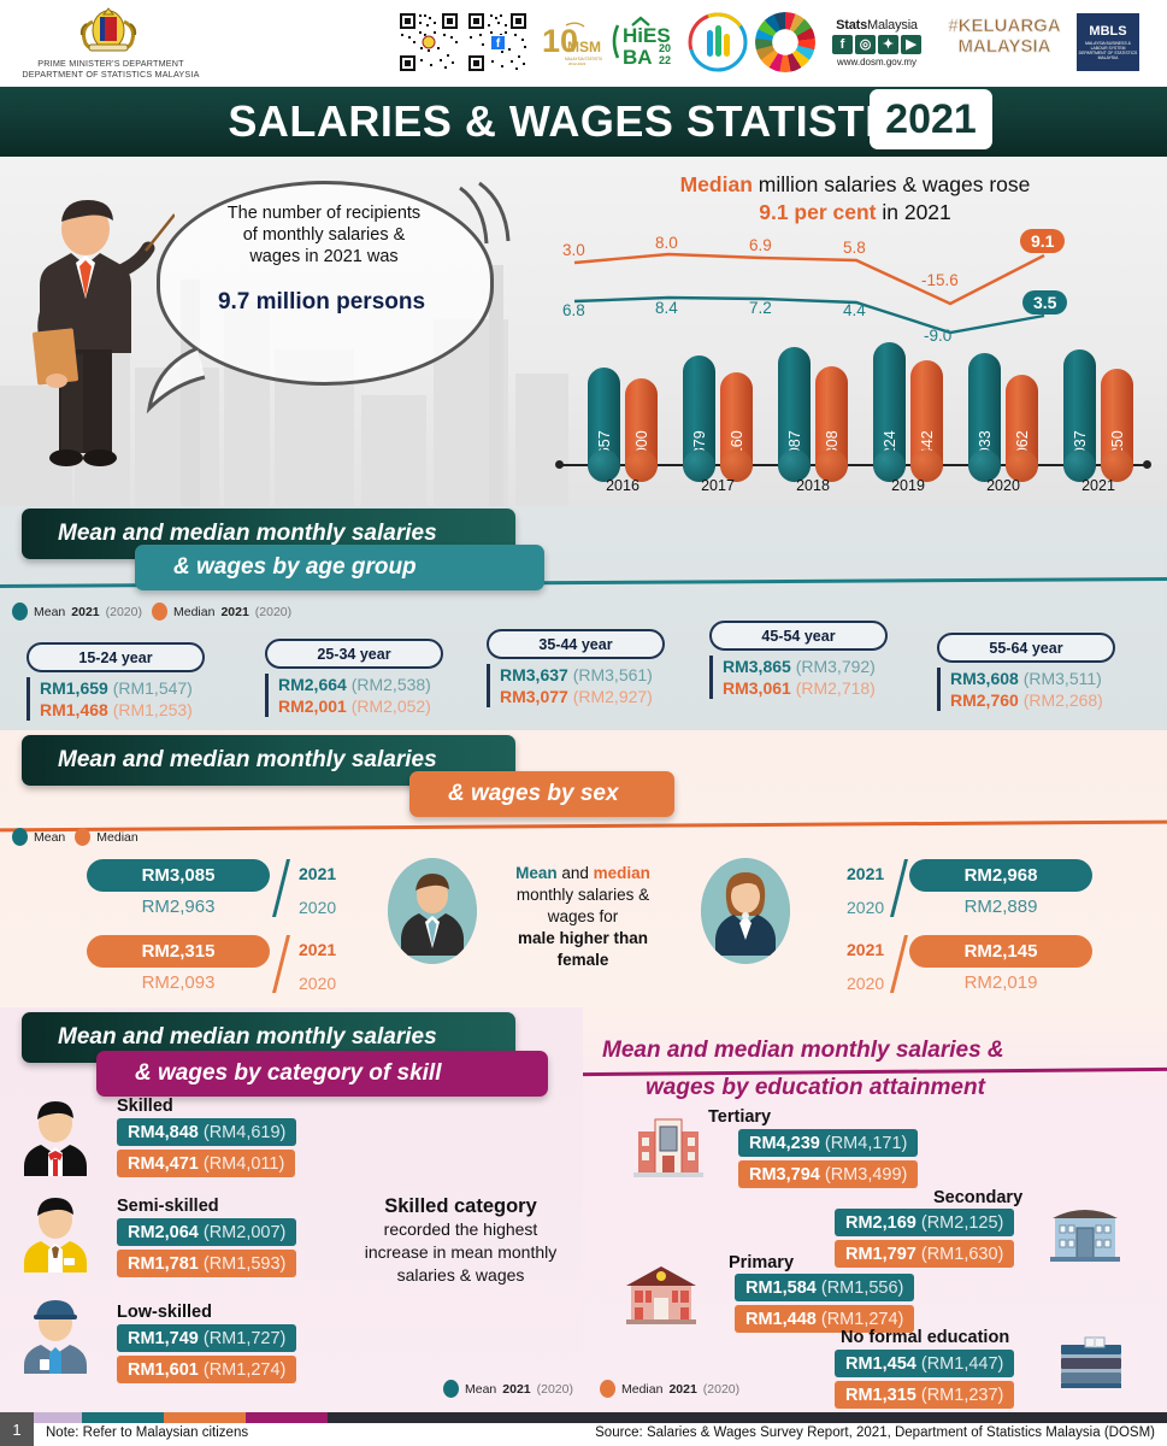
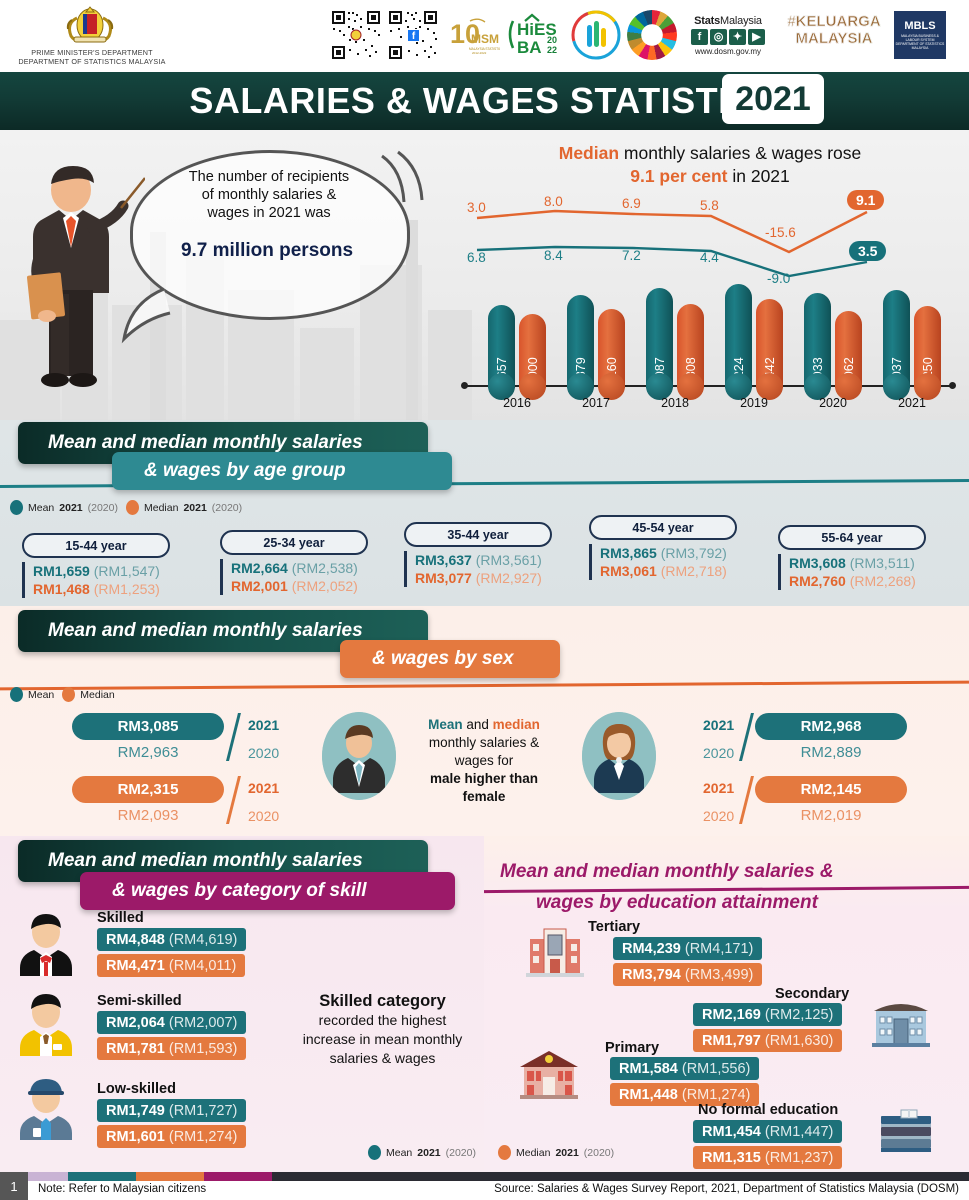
  PRIME MINISTER'S DEPARTMENT
  DEPARTMENT OF STATISTICS MALAYSIA
  f
  10
  MSM
  HiES
  BA
  20
  22
  StatsMalaysia
  f
  ◎
  ✦
  ▶
  www.dosm.gov.my
  #KELUARGA
  MALAYSIA
  MBLS
  SALARIES & WAGES STATIST
  2021
  The number of recipients
  of monthly salaries &
  wages in 2021 was
  9.7 million persons
- Median million salaries & wages rose
+ Median monthly salaries & wages rose
  9.1 per cent in 2021
  3.0
  8.0
  6.9
  5.8
  -15.6
  9.1
  6.8
  8.4
  7.2
  4.4
  -9.0
  3.5
  2016
  2017
  2018
  2019
  2020
  2021
  Mean and median monthly salaries
  & wages by age group
  Mean
  2021
  (2020)
  Median
  2021
  (2020)
- 15-24 year
+ 15-44 year
  RM1,659 (RM1,547)
  RM1,468 (RM1,253)
  25-34 year
  RM2,664 (RM2,538)
  RM2,001 (RM2,052)
  35-44 year
  RM3,637 (RM3,561)
  RM3,077 (RM2,927)
  45-54 year
  RM3,865 (RM3,792)
  RM3,061 (RM2,718)
  55-64 year
  RM3,608 (RM3,511)
  RM2,760 (RM2,268)
  Mean and median monthly salaries
  & wages by sex
  Mean
  Median
  RM3,085
  RM2,963
  2021
  2020
  RM2,315
  RM2,093
  2021
  2020
  Mean and median
  monthly salaries &
  wages for
  male higher than
  female
  2021
  2020
  RM2,968
  RM2,889
  2021
  2020
  RM2,145
  RM2,019
  Mean and median monthly salaries
  & wages by category of skill
  Mean and median monthly salaries &
  wages by education attainment
  Skilled
  RM4,848
  (RM4,619)
  RM4,471
  (RM4,011)
  Semi-skilled
  RM2,064
  (RM2,007)
  RM1,781
  (RM1,593)
  Low-skilled
  RM1,749
  (RM1,727)
  RM1,601
  (RM1,274)
  Skilled category
  recorded the highest
  increase in mean monthly
  salaries & wages
  Tertiary
  RM4,239
  (RM4,171)
  RM3,794
  (RM3,499)
  Secondary
  RM2,169
  (RM2,125)
  RM1,797
  (RM1,630)
  Primary
  RM1,584
  (RM1,556)
  RM1,448
  (RM1,274)
  No formal education
  RM1,454
  (RM1,447)
  RM1,315
  (RM1,237)
  Mean
  2021
  (2020)
  Median
  2021
  (2020)
  1
  Note: Refer to Malaysian citizens
  Source: Salaries & Wages Survey Report, 2021, Department of Statistics Malaysia (DOSM)
